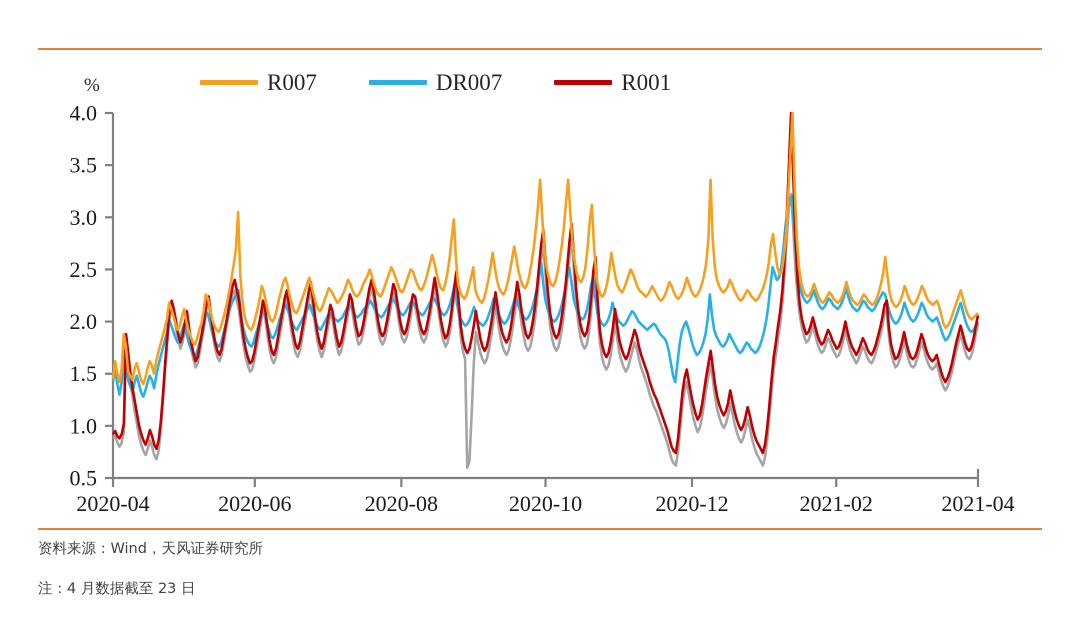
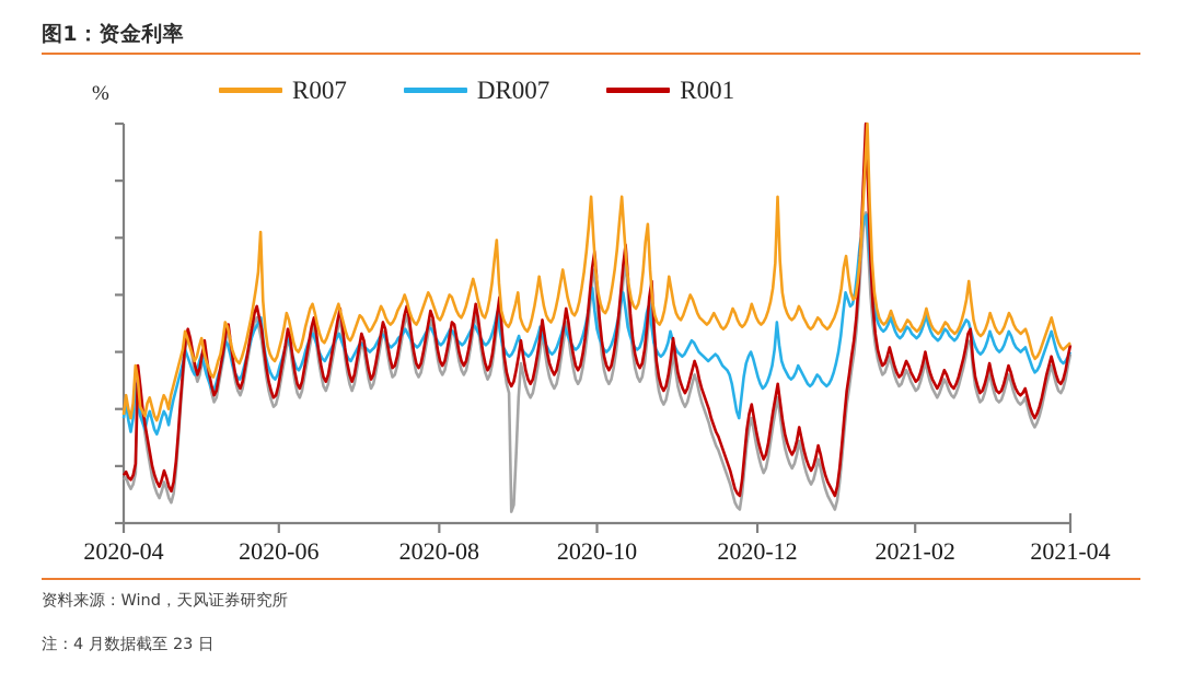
+ 图1：资金利率
  %
  R007
  DR007
  R001
- 0.5
- 1.0
- 1.5
- 2.0
- 2.5
- 3.0
- 3.5
- 4.0
  2020-04
  2020-06
  2020-08
  2020-10
  2020-12
  2021-02
  2021-04
  资料来源：Wind，天风证券研究所
  注：4 月数据截至 23 日
